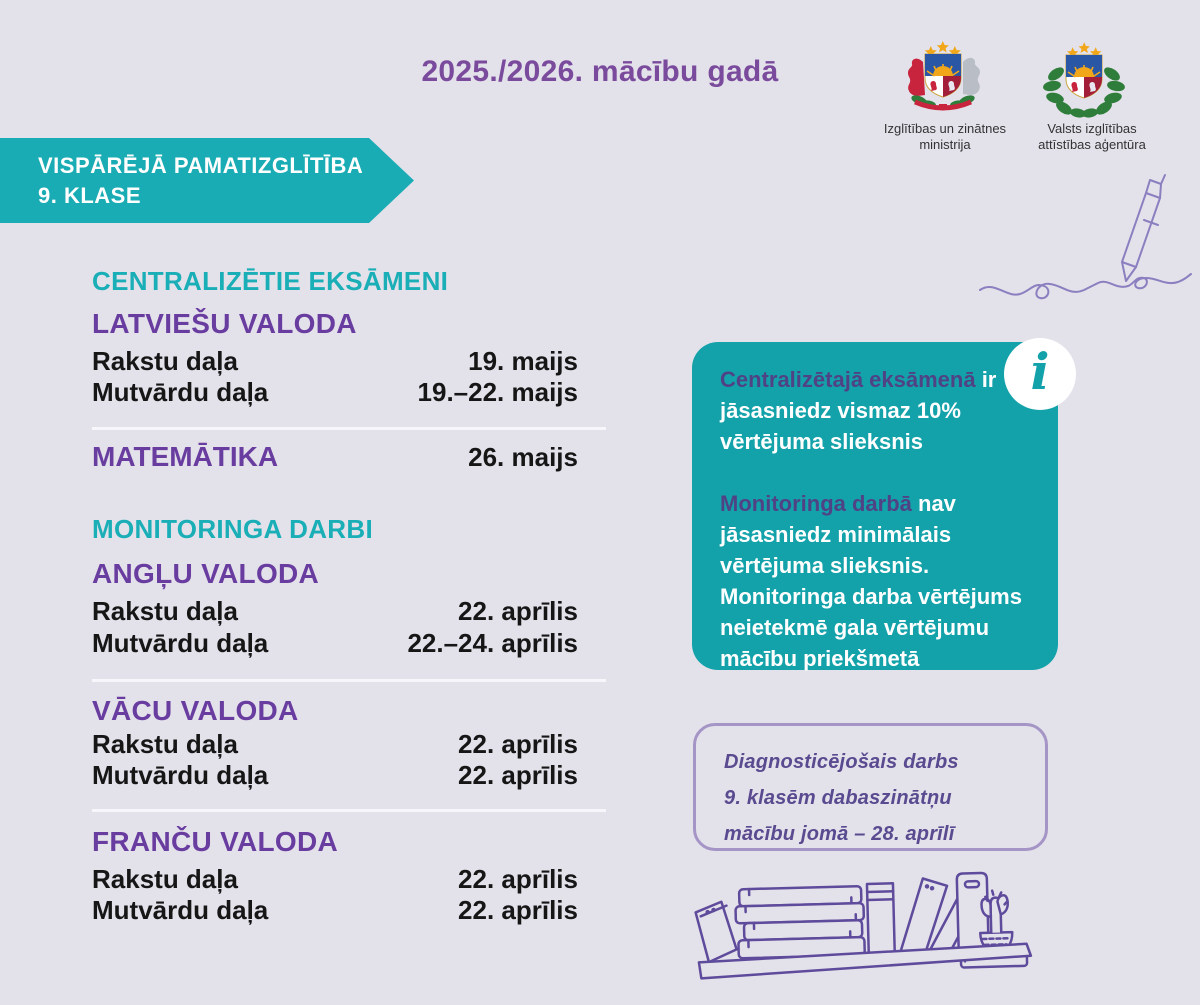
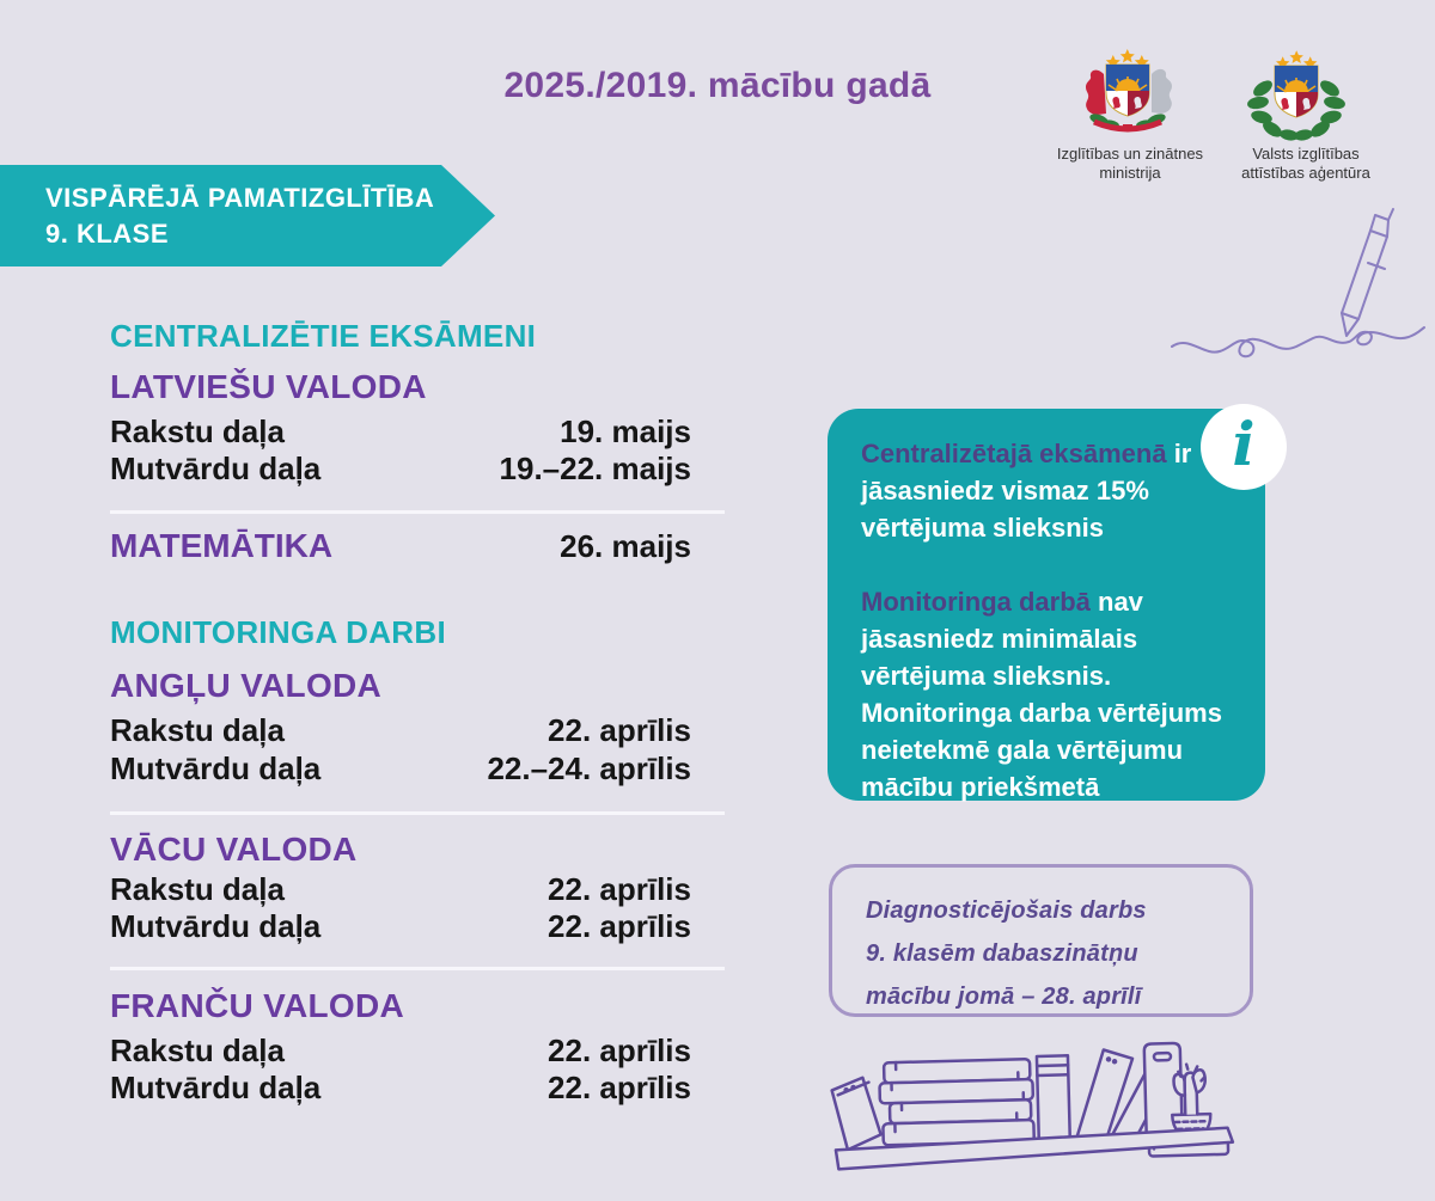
- 2025./2026. mācību gadā
+ 2025./2019. mācību gadā
  Izglītības un zinātnes
  ministrija
  Valsts izglītības
  attīstības aģentūra
  VISPĀRĒJĀ PAMATIZGLĪTĪBA
  9. KLASE
  CENTRALIZĒTIE EKSĀMENI
  LATVIEŠU VALODA
  Rakstu daļa
  19. maijs
  Mutvārdu daļa
  19.–22. maijs
  MATEMĀTIKA
  26. maijs
  MONITORINGA DARBI
  ANGĻU VALODA
  Rakstu daļa
  22. aprīlis
  Mutvārdu daļa
  22.–24. aprīlis
  VĀCU VALODA
  Rakstu daļa
  22. aprīlis
  Mutvārdu daļa
  22. aprīlis
  FRANČU VALODA
  Rakstu daļa
  22. aprīlis
  Mutvārdu daļa
  22. aprīlis
- Centralizētajā eksāmenā ir jāsasniedz vismaz 10% vērtējuma slieksnis
+ Centralizētajā eksāmenā ir jāsasniedz vismaz 15% vērtējuma slieksnis
  Monitoringa darbā nav jāsasniedz minimālais vērtējuma slieksnis. Monitoringa darba vērtējums neietekmē gala vērtējumu mācību priekšmetā
  i
  Diagnosticējošais darbs
  9. klasēm dabaszinātņu
  mācību jomā – 28. aprīlī
